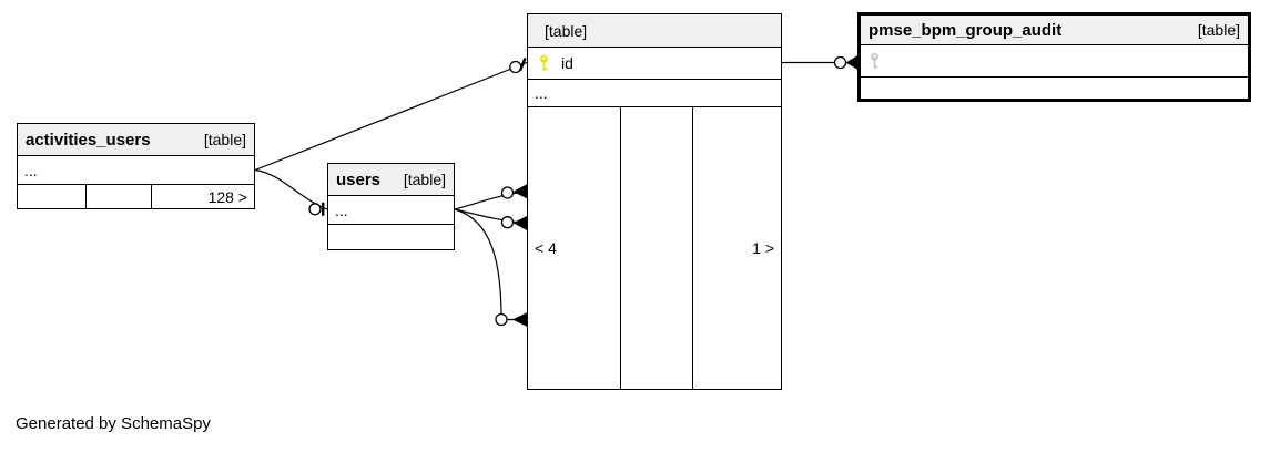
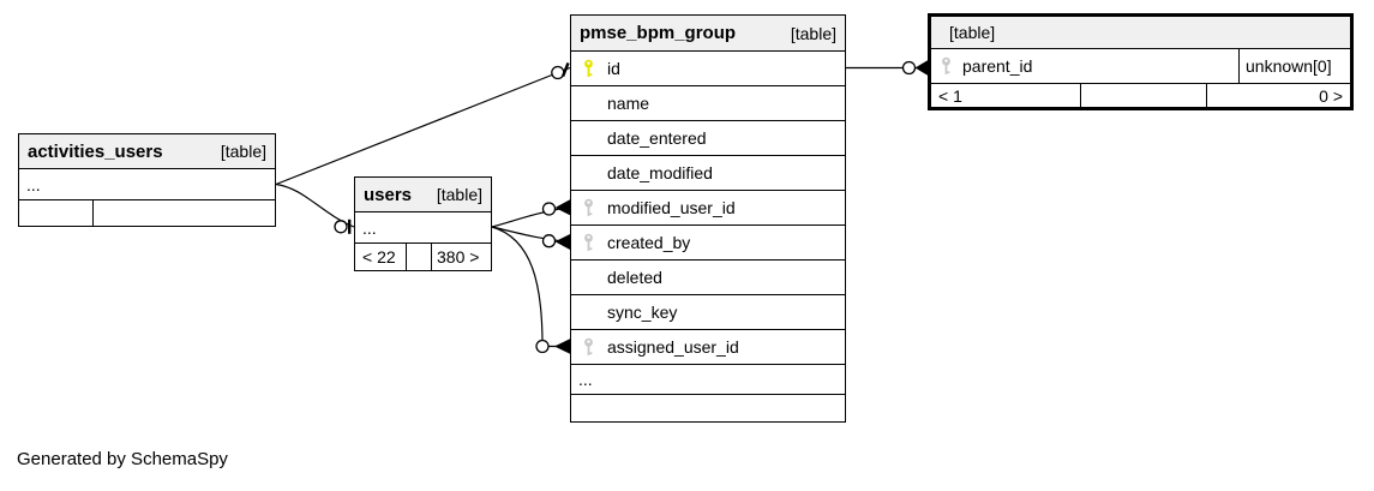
  activities_users
  [table]
  ...
- 128 >
  users
  [table]
  ...
+ < 22
+ 380 >
+ pmse_bpm_group
  [table]
  id
+ name
+ date_entered
+ date_modified
+ modified_user_id
+ created_by
+ deleted
+ sync_key
+ assigned_user_id
  ...
- < 4
- 1 >
- pmse_bpm_group_audit
  [table]
+ parent_id
+ unknown[0]
+ < 1
+ 0 >
  Generated by SchemaSpy
